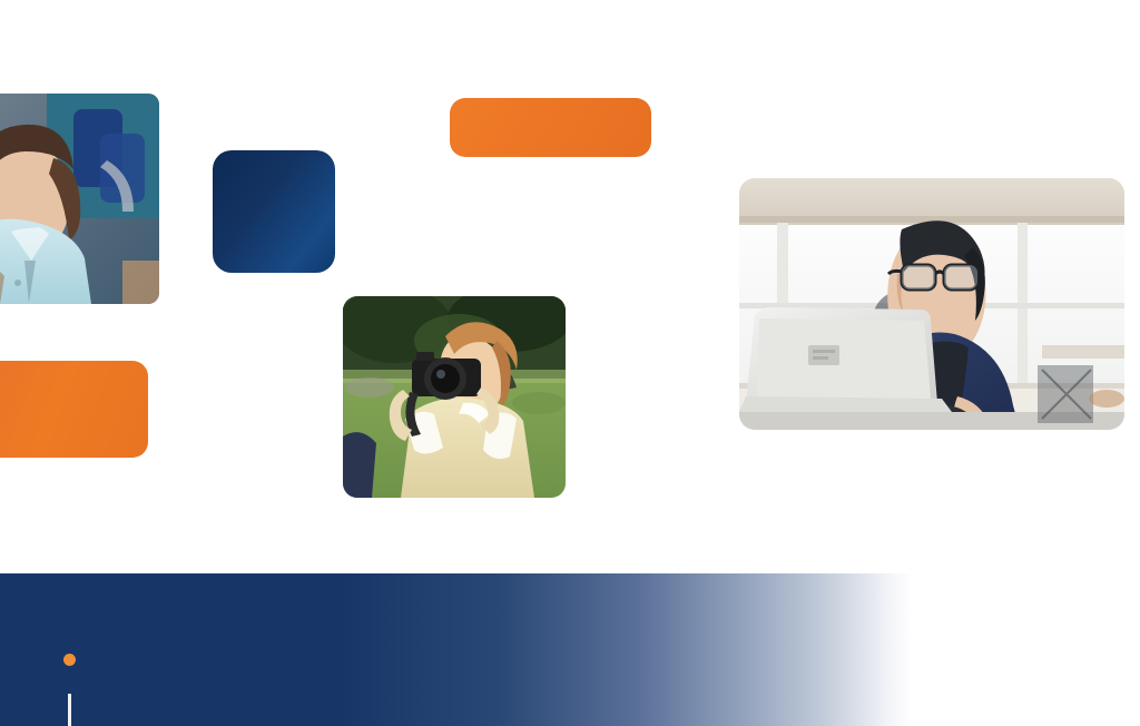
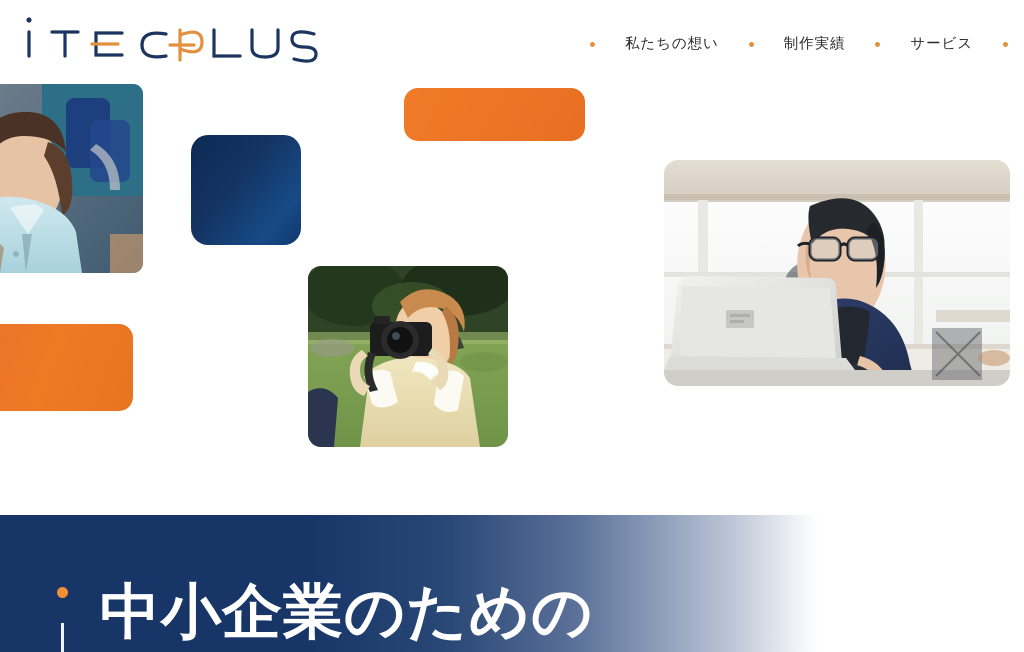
+ 中小企業のための
+ 私たちの想い
+ 制作実績
+ サービス
